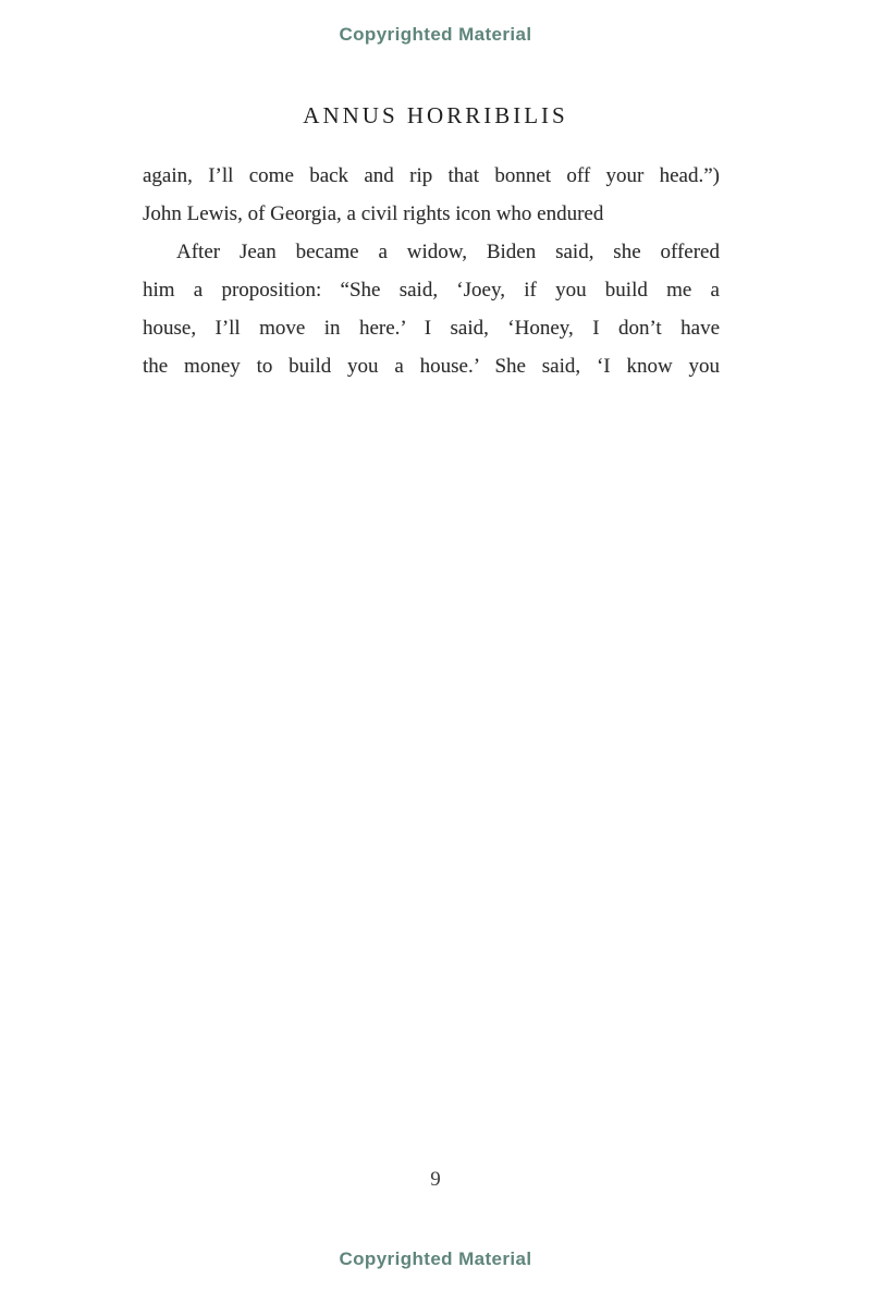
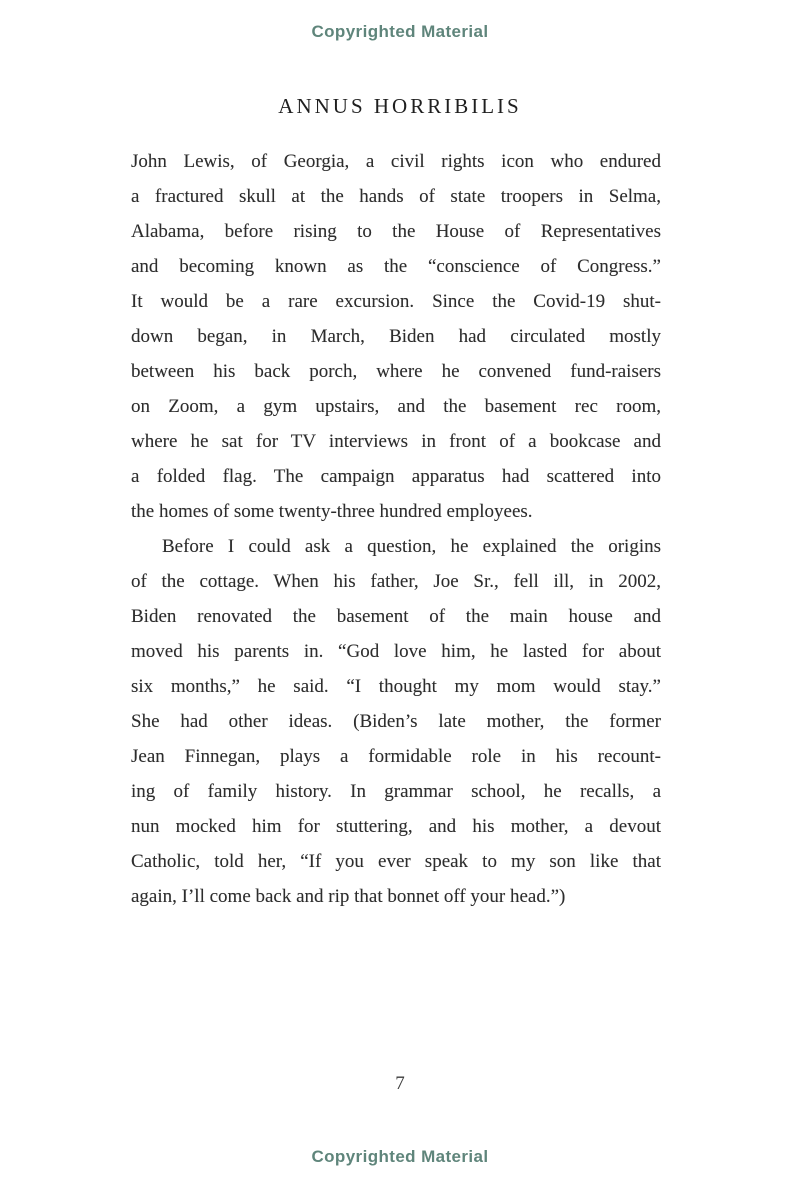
  Copyrighted Material
  ANNUS HORRIBILIS
- again, I’ll come back and rip that bonnet off your head.”)
+ John Lewis, of Georgia, a civil rights icon who endured
+ a fractured skull at the hands of state troopers in Selma,
+ Alabama, before rising to the House of Representatives
+ and becoming known as the “conscience of Congress.”
+ It would be a rare excursion. Since the Covid-19 shut-
+ down began, in March, Biden had circulated mostly
+ between his back porch, where he convened fund-raisers
+ on Zoom, a gym upstairs, and the basement rec room,
+ where he sat for TV interviews in front of a bookcase and
+ a folded flag. The campaign apparatus had scattered into
+ the homes of some twenty-three hundred employees.
+ Before I could ask a question, he explained the origins
+ of the cottage. When his father, Joe Sr., fell ill, in 2002,
+ Biden renovated the basement of the main house and
+ moved his parents in. “God love him, he lasted for about
+ six months,” he said. “I thought my mom would stay.”
+ She had other ideas. (Biden’s late mother, the former
+ Jean Finnegan, plays a formidable role in his recount-
+ ing of family history. In grammar school, he recalls, a
+ nun mocked him for stuttering, and his mother, a devout
+ Catholic, told her, “If you ever speak to my son like that
- John Lewis, of Georgia, a civil rights icon who endured
+ again, I’ll come back and rip that bonnet off your head.”)
- After Jean became a widow, Biden said, she offered
- him a proposition: “She said, ‘Joey, if you build me a
- house, I’ll move in here.’ I said, ‘Honey, I don’t have
- the money to build you a house.’ She said, ‘I know you
- 9
+ 7
  Copyrighted Material
